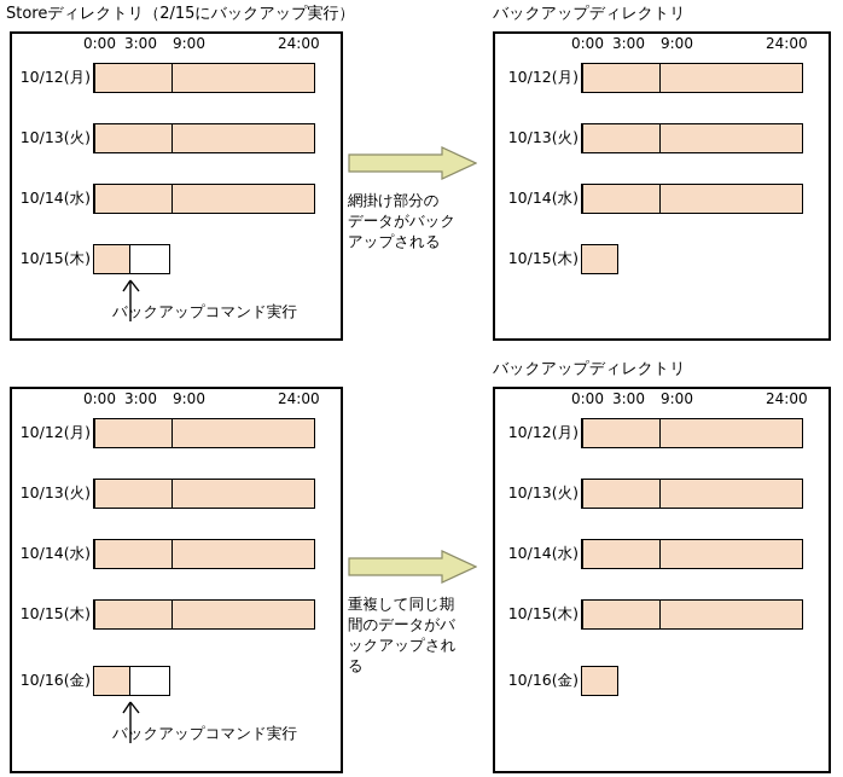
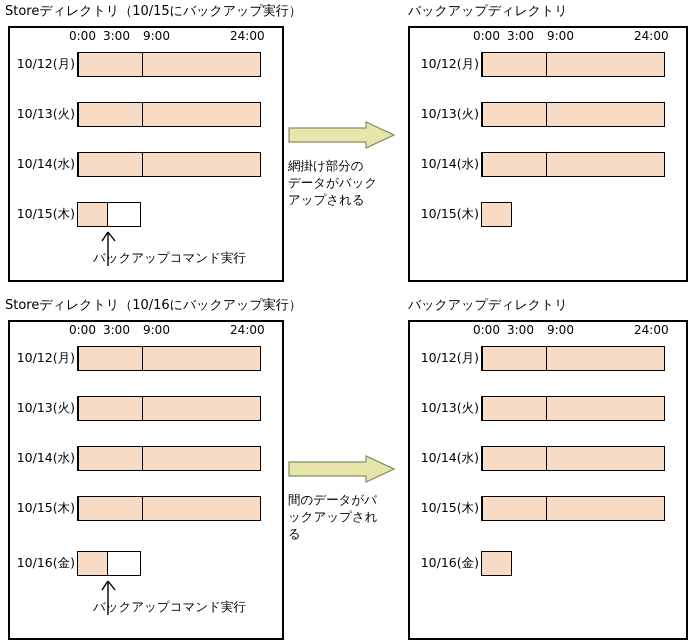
- Storeディレクトリ（2/15にバックアップ実行）
+ Storeディレクトリ（10/15にバックアップ実行）
  0:00
  3:00
  9:00
  24:00
  10/12(月)
  10/13(火)
  10/14(水)
  10/15(木)
  バックアップコマンド実行
  網掛け部分の
  データがバック
  アップされる
  バックアップディレクトリ
  0:00
  3:00
  9:00
  24:00
  10/12(月)
  10/13(火)
  10/14(水)
  10/15(木)
+ Storeディレクトリ（10/16にバックアップ実行）
  0:00
  3:00
  9:00
  24:00
  10/12(月)
  10/13(火)
  10/14(水)
  10/15(木)
  10/16(金)
  バックアップコマンド実行
- 重複して同じ期
  間のデータがバ
  ックアップされ
  る
  バックアップディレクトリ
  0:00
  3:00
  9:00
  24:00
  10/12(月)
  10/13(火)
  10/14(水)
  10/15(木)
  10/16(金)
